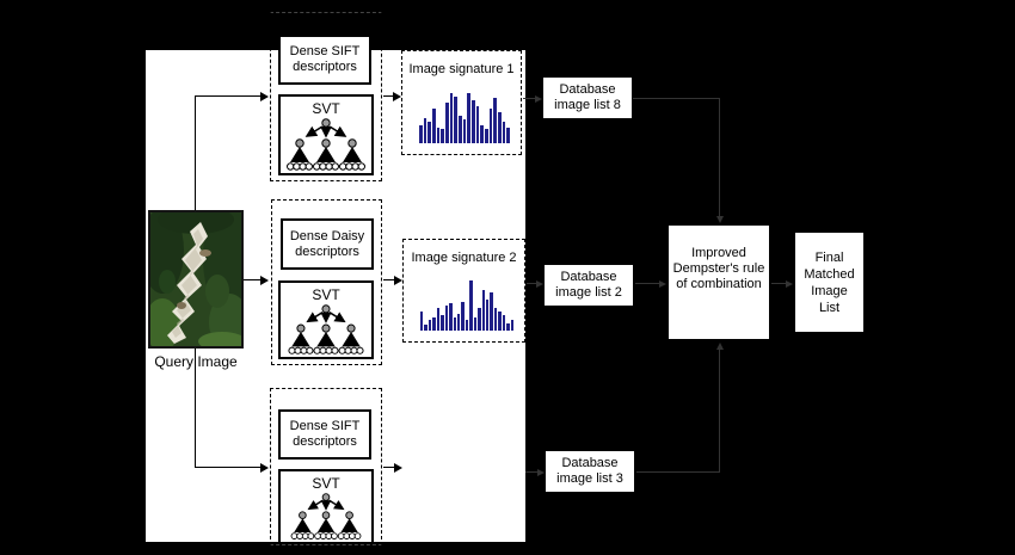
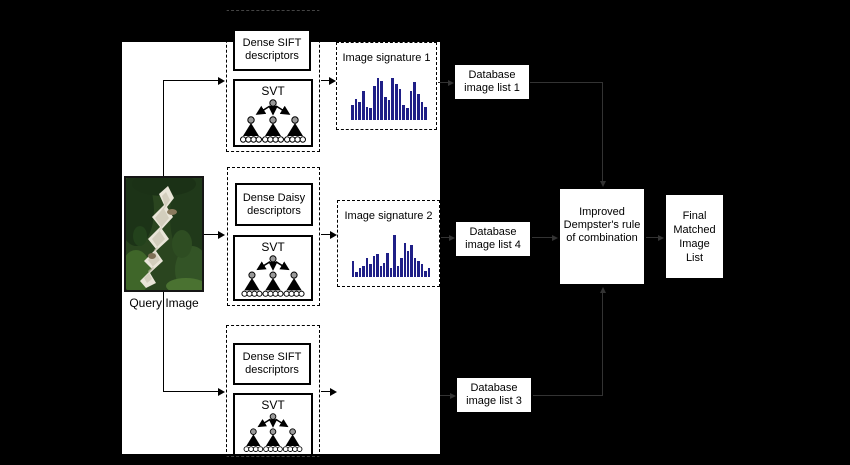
  Query Image
  Dense SIFT
  descriptors
  SVT
  Image signature 1
  Dense Daisy
  descriptors
  SVT
  Image signature 2
  Dense SIFT
  descriptors
  SVT
  Database
- image list 8
+ image list 1
  Database
- image list 2
+ image list 4
  Database
  image list 3
  Improved
  Dempster's rule
  of combination
  Final
  Matched
  Image
  List
